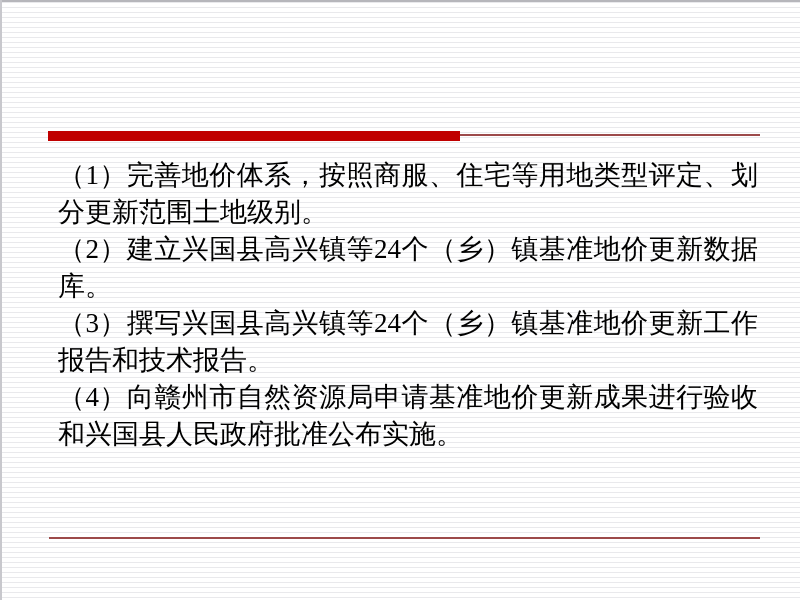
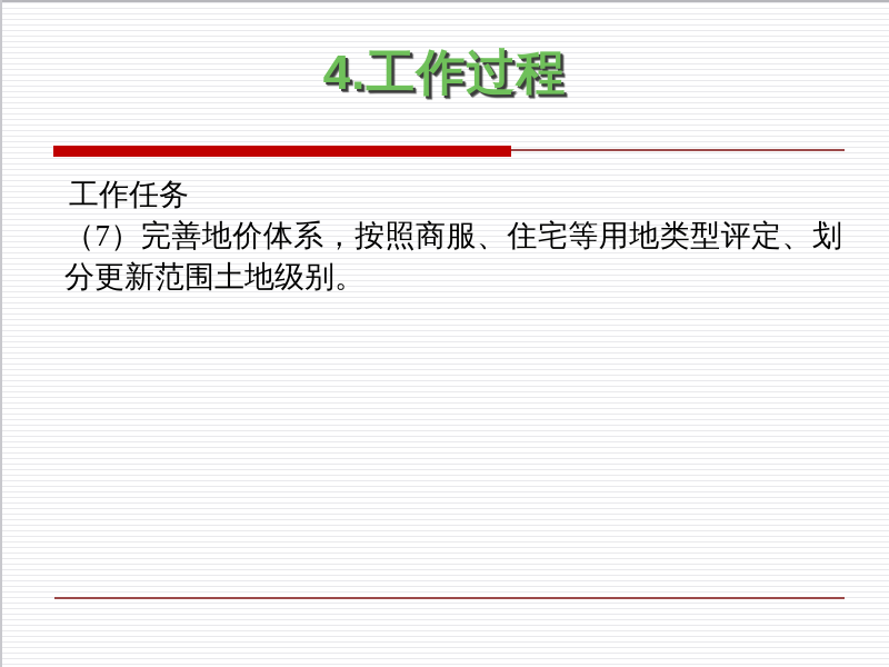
+ 4.工作过程
+ 工作任务
- （1）完善地价体系，按照商服、住宅等用地类型评定、划分更新范围土地级别。
+ （7）完善地价体系，按照商服、住宅等用地类型评定、划分更新范围土地级别。
- （2）建立兴国县高兴镇等24个（乡）镇基准地价更新数据库。
- （3）撰写兴国县高兴镇等24个（乡）镇基准地价更新工作报告和技术报告。
- （4）向赣州市自然资源局申请基准地价更新成果进行验收和兴国县人民政府批准公布实施。
